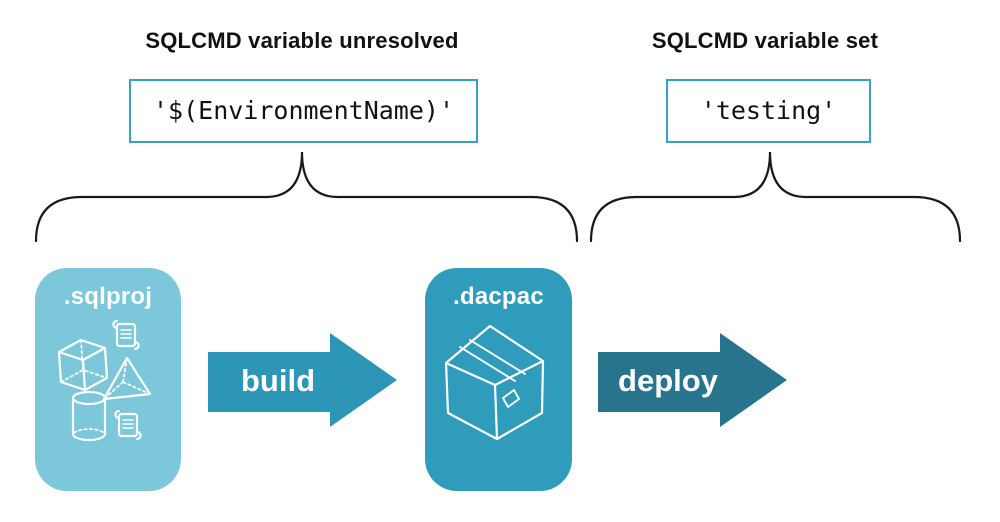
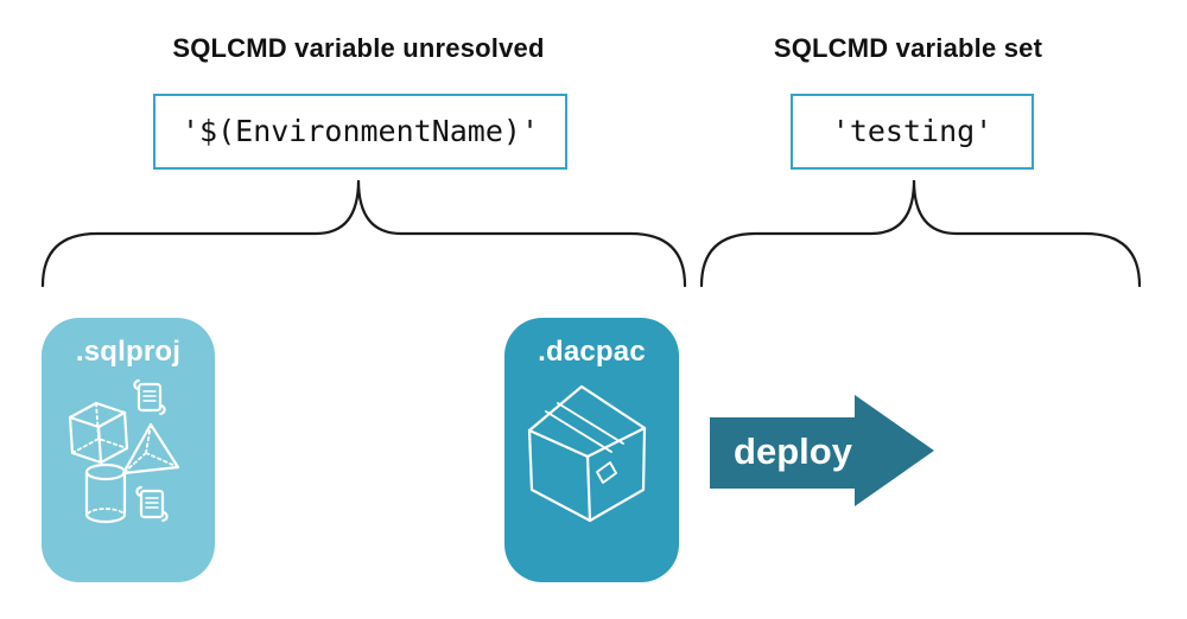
  SQLCMD variable unresolved
  SQLCMD variable set
  '$(EnvironmentName)'
  'testing'
  .sqlproj
- build
  .dacpac
  deploy
